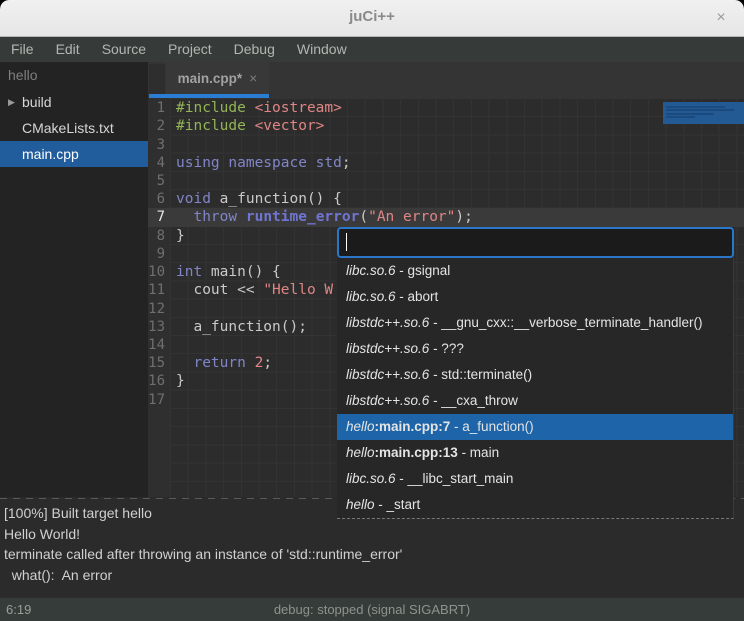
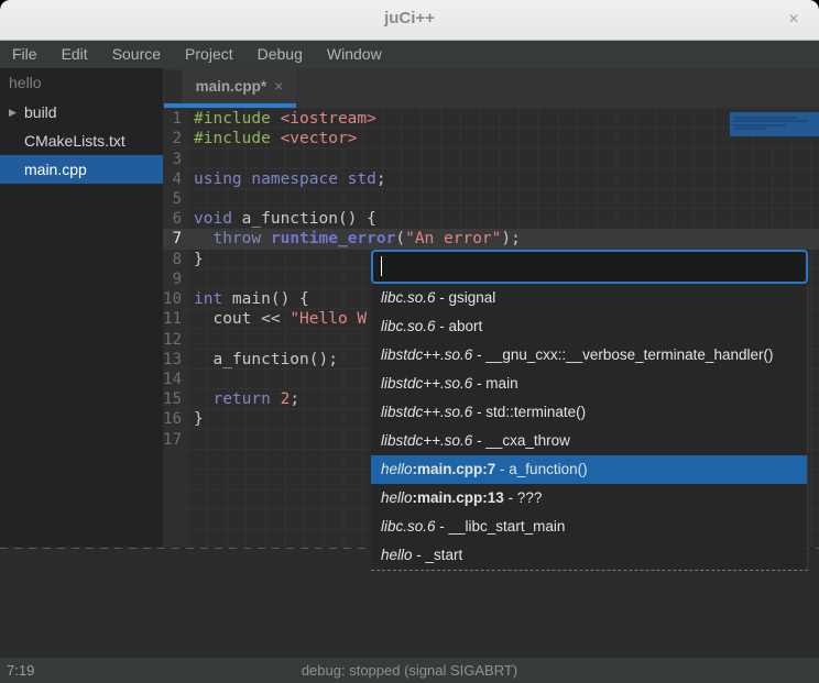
  juCi++
  ×
  File
  Edit
  Source
  Project
  Debug
  Window
  hello
  ▶
  build
  CMakeLists.txt
  main.cpp
  main.cpp* ×
  1
  #include <iostream>
  2
  #include <vector>
  3
  4
  using namespace std;
  5
  6
  void a_function() {
  7
  throw runtime_error("An error");
  8
  }
  9
  10
  int main() {
  11
  cout << "Hello W
  12
  13
  a_function();
  14
  15
  return 2;
  16
  }
  17
- [100%] Built target hello
- Hello World!
- terminate called after throwing an instance of 'std::runtime_error'
- what(): An error
- 6:19
+ 7:19
  debug: stopped (signal SIGABRT)
  libc.so.6 - gsignal
  libc.so.6 - abort
  libstdc++.so.6 - __gnu_cxx::__verbose_terminate_handler()
- libstdc++.so.6 - ???
+ libstdc++.so.6 - main
  libstdc++.so.6 - std::terminate()
  libstdc++.so.6 - __cxa_throw
  hello:main.cpp:7 - a_function()
- hello:main.cpp:13 - main
+ hello:main.cpp:13 - ???
  libc.so.6 - __libc_start_main
  hello - _start
